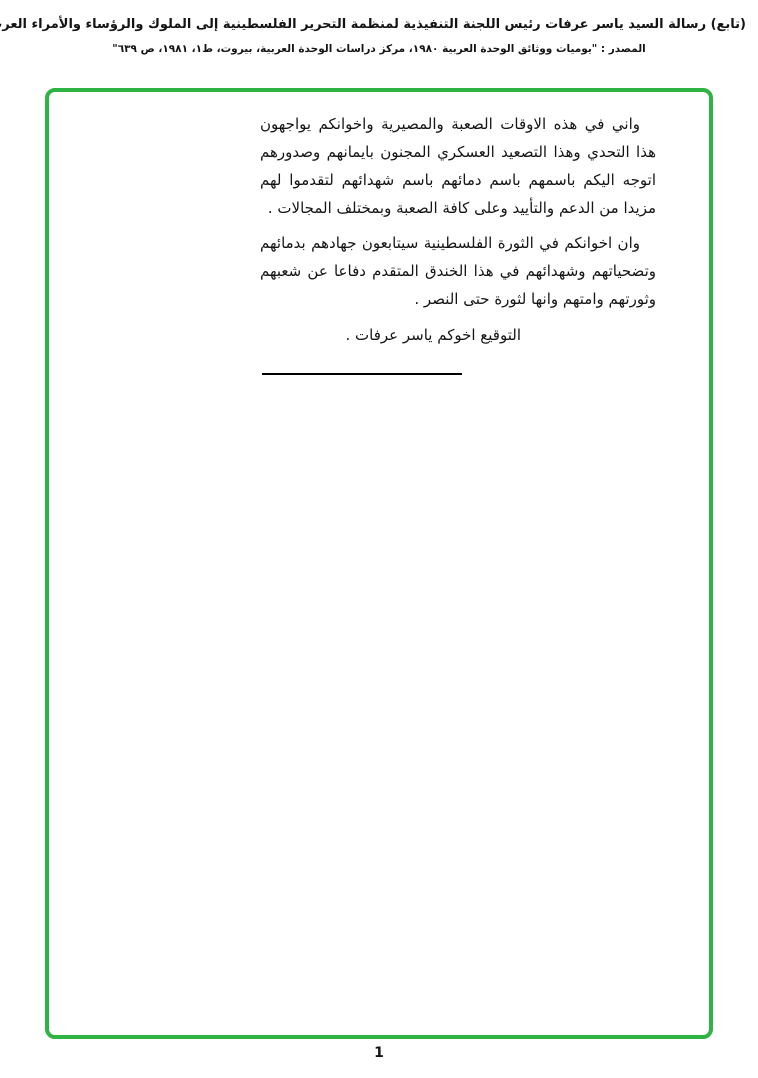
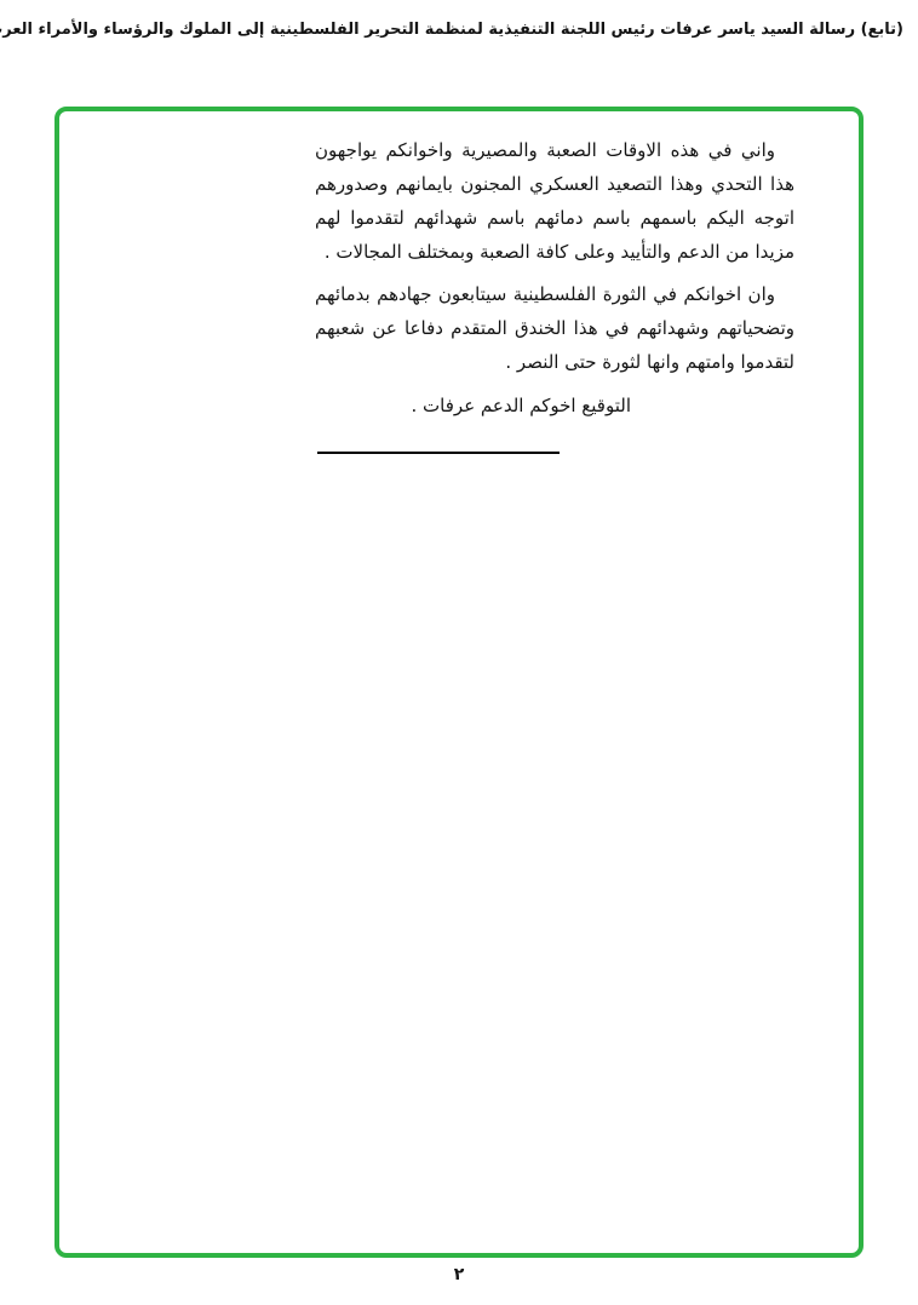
  (تابع) رسالة السيد ياسر عرفات رئيس اللجنة التنفيذية لمنظمة التحرير الفلسطينية إلى الملوك والرؤساء والأمراء العر
- المصدر : "يوميات ووثائق الوحدة العربية ١٩٨٠، مركز دراسات الوحدة العربية، بيروت، ط١، ١٩٨١، ص ٦٣٩"
  واني في هذه الاوقات الصعبة والمصيرية واخوانكم يواجهون هذا التحدي وهذا التصعيد العسكري المجنون بايمانهم وصدورهم اتوجه اليكم باسمهم باسم دمائهم باسم شهدائهم لتقدموا لهم مزيدا من الدعم والتأييد وعلى كافة الصعبة وبمختلف المجالات .
- وان اخوانكم في الثورة الفلسطينية سيتابعون جهادهم بدمائهم وتضحياتهم وشهدائهم في هذا الخندق المتقدم دفاعا عن شعبهم وثورتهم وامتهم وانها لثورة حتى النصر .
+ وان اخوانكم في الثورة الفلسطينية سيتابعون جهادهم بدمائهم وتضحياتهم وشهدائهم في هذا الخندق المتقدم دفاعا عن شعبهم لتقدموا وامتهم وانها لثورة حتى النصر .
- التوقيع اخوكم ياسر عرفات .
+ التوقيع اخوكم الدعم عرفات .
- 1
+ ٢
